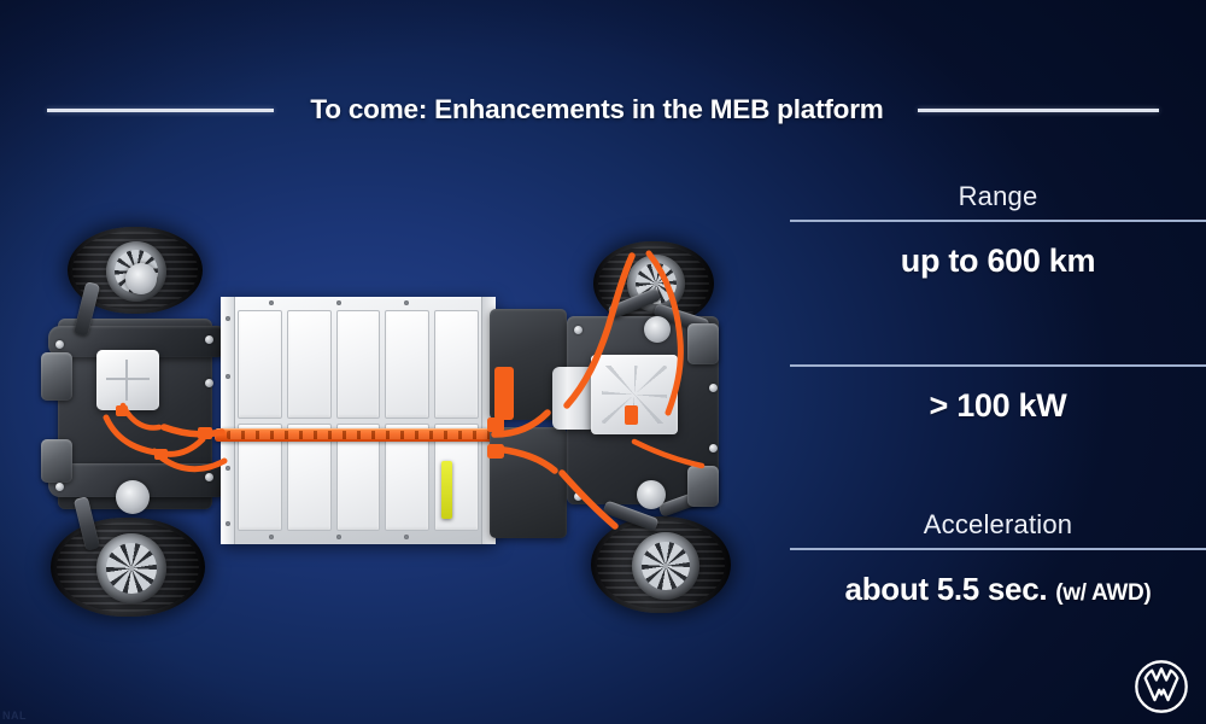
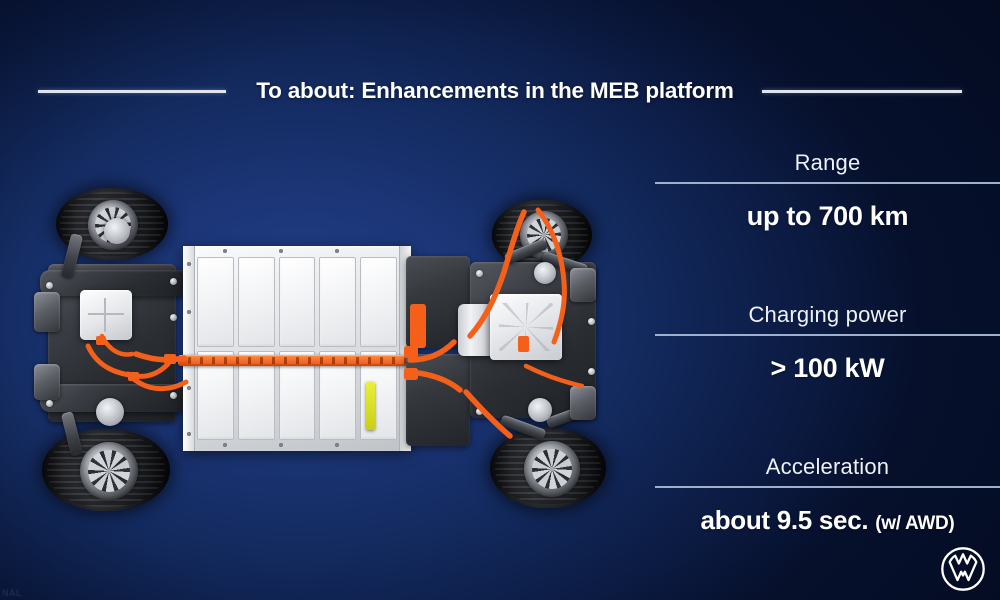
- To come: Enhancements in the MEB platform
+ To about: Enhancements in the MEB platform
  Range
- up to 600 km
+ up to 700 km
+ Charging power
  > 100 kW
  Acceleration
- about 5.5 sec. (w/ AWD)
+ about 9.5 sec. (w/ AWD)
  NAL
